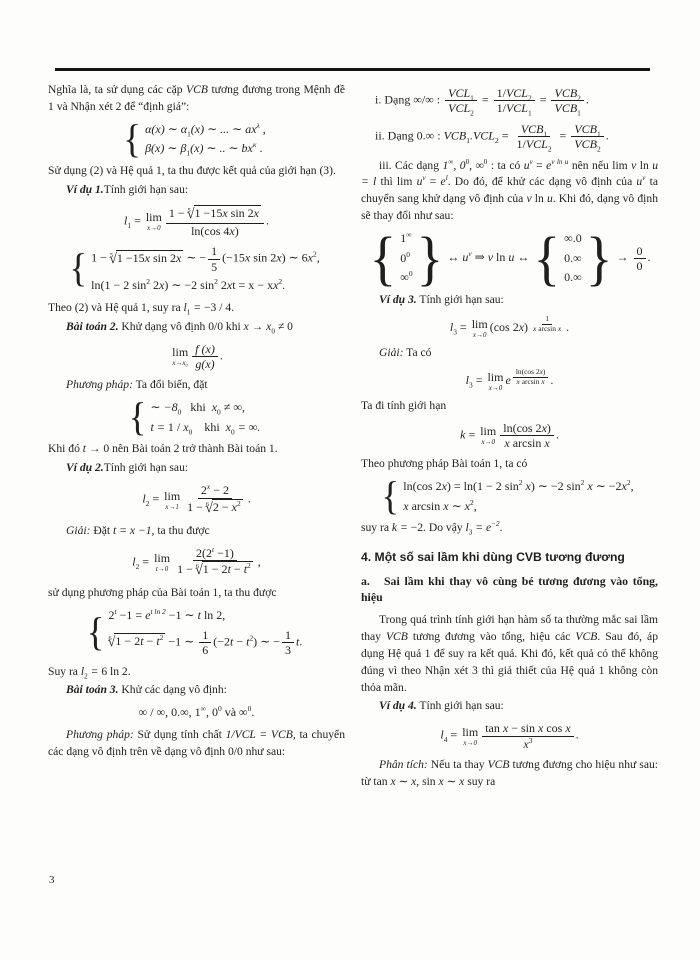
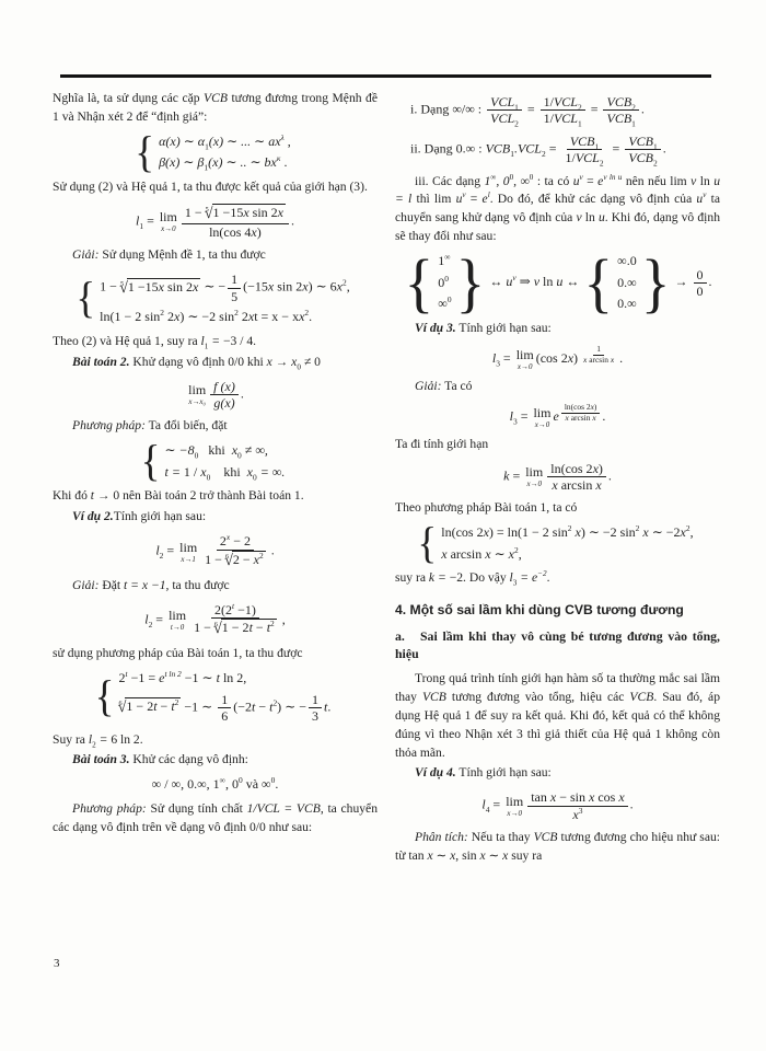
  Nghĩa là, ta sử dụng các cặp VCB tương đương trong Mệnh đề 1 và Nhận xét 2 để “định giá”:
  {
  α(x) ∼ α1(x) ∼ ... ∼ axλ ,
  β(x) ∼ β1(x) ∼ .. ∼ bxκ .
  Sử dụng (2) và Hệ quả 1, ta thu được kết quả của giới hạn (3).
- Ví dụ 1.Tính giới hạn sau:
  l1 =
  lim
  x→0
  1 − √1 −15x sin 2x
  ln(cos 4x)
  .
+ Giải: Sử dụng Mệnh đề 1, ta thu được
  {
  1 − √1 −15x sin 2x ∼ −
  1
  5
  (−15x sin 2x) ∼ 6x2,
  ln(1 − 2 sin2 2x) ∼ −2 sin2 2xt = x − xx2.
  Theo (2) và Hệ quả 1, suy ra l1 = −3 / 4.
  Bài toán 2. Khử dạng vô định 0/0 khi x → x0 ≠ 0
  lim
  x→x₀
  f (x)
  g(x)
  .
  Phương pháp: Ta đổi biến, đặt
  {
  ∼ −80 khi x0 ≠ ∞,
  t = 1 / x0 khi x0 = ∞.
  Khi đó t → 0 nên Bài toán 2 trở thành Bài toán 1.
  Ví dụ 2.Tính giới hạn sau:
  l2 =
  lim
  x→1
  2x − 2
  1 − √2 − x2
  .
  Giải: Đặt t = x −1, ta thu được
  l2 =
  lim
  t→0
  2(2t −1)
  1 − √1 − 2t − t2
  ,
  sử dụng phương pháp của Bài toán 1, ta thu được
  {
  2t −1 = et ln 2 −1 ∼ t ln 2,
  √1 − 2t − t2 −1 ∼
  1
  6
  (−2t − t2) ∼ −
  1
  3
  t.
  Suy ra l2 = 6 ln 2.
  Bài toán 3. Khử các dạng vô định:
  ∞ / ∞, 0.∞, 1∞, 00 và ∞0.
  Phương pháp: Sử dụng tính chất 1/VCL = VCB, ta chuyển các dạng vô định trên về dạng vô định 0/0 như sau:
  i. Dạng ∞/∞ :
  VCL1
  VCL2
  =
  1/VCL2
  1/VCL1
  =
  VCB2
  VCB1
  .
  ii. Dạng 0.∞ : VCB1.VCL2 =
  VCB1
  1/VCL2
  =
  VCB1
  VCB2
  .
  iii. Các dạng 1∞, 00, ∞0 : ta có uv = ev ln u nên nếu lim v ln u = l thì lim uv = el. Do đó, để khử các dạng vô định của uv ta chuyển sang khử dạng vô định của v ln u. Khi đó, dạng vô định sẽ thay đổi như sau:
  {
  1∞
  00
  ∞0
  }
  ↔ uv ⇒ v ln u ↔
  {
  ∞.0
  0.∞
  0.∞
  }
  →
  0
  0
  .
  Ví dụ 3. Tính giới hạn sau:
  l3 =
  lim
  x→0
  (cos 2x)
  1
  x arcsin x
  .
  Giải: Ta có
  l3 =
  lim
  x→0
  e
  ln(cos 2x)
  x arcsin x
  .
  Ta đi tính giới hạn
  k =
  lim
  x→0
  ln(cos 2x)
  x arcsin x
  .
  Theo phương pháp Bài toán 1, ta có
  {
  ln(cos 2x) = ln(1 − 2 sin2 x) ∼ −2 sin2 x ∼ −2x2,
  x arcsin x ∼ x2,
  suy ra k = −2. Do vậy l3 = e−2.
  4. Một số sai lầm khi dùng CVB tương đương
  a. Sai lầm khi thay vô cùng bé tương đương vào tổng, hiệu
  Trong quá trình tính giới hạn hàm số ta thường mắc sai lầm thay VCB tương đương vào tổng, hiệu các VCB. Sau đó, áp dụng Hệ quả 1 để suy ra kết quả. Khi đó, kết quả có thể không đúng vì theo Nhận xét 3 thì giả thiết của Hệ quả 1 không còn thỏa mãn.
  Ví dụ 4. Tính giới hạn sau:
  l4 =
  lim
  x→0
  tan x − sin x cos x
  x3
  .
  Phân tích: Nếu ta thay VCB tương đương cho hiệu như sau: từ tan x ∼ x, sin x ∼ x suy ra
  3
